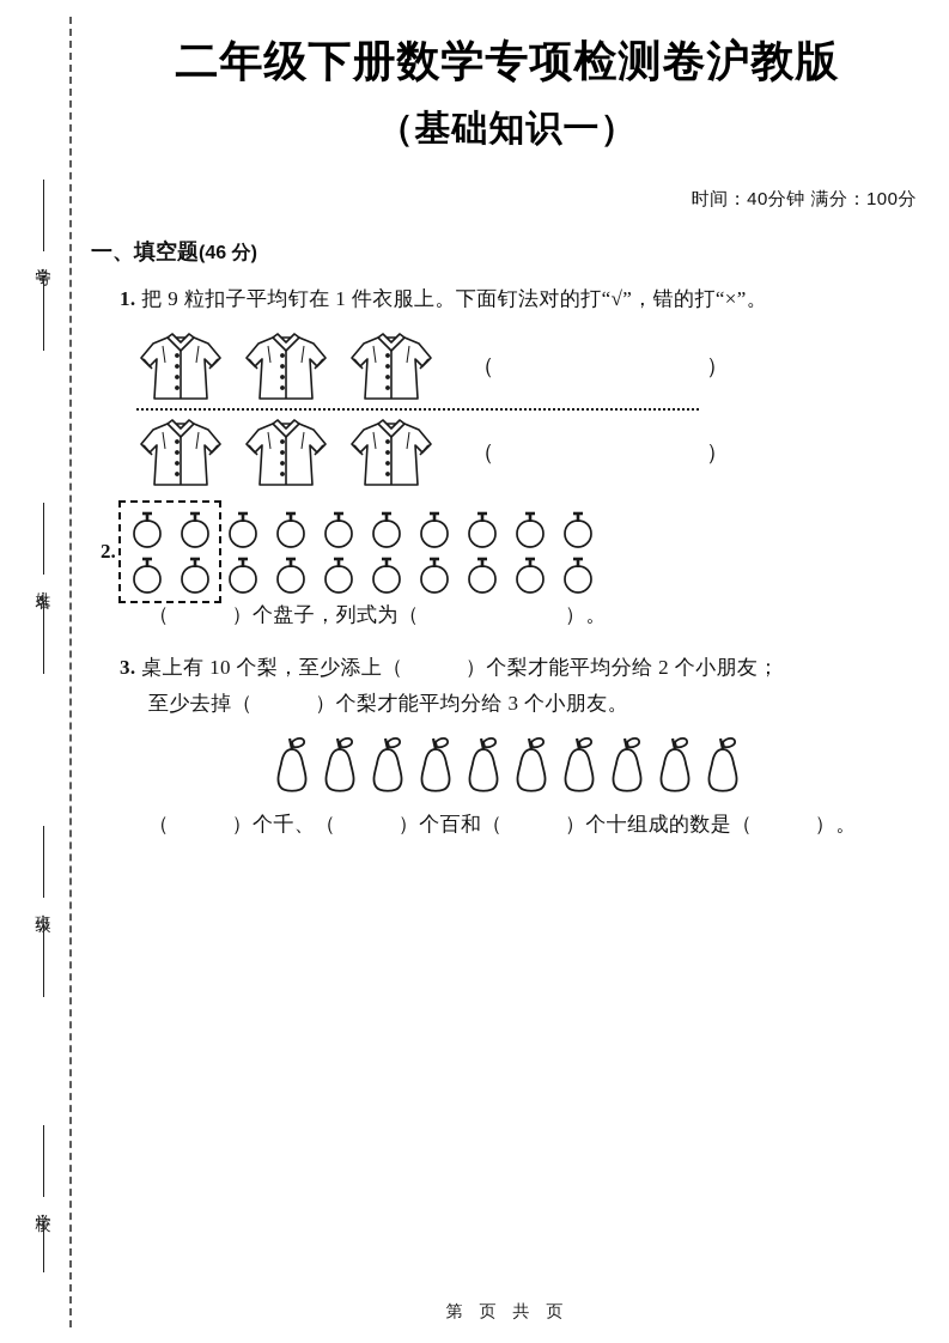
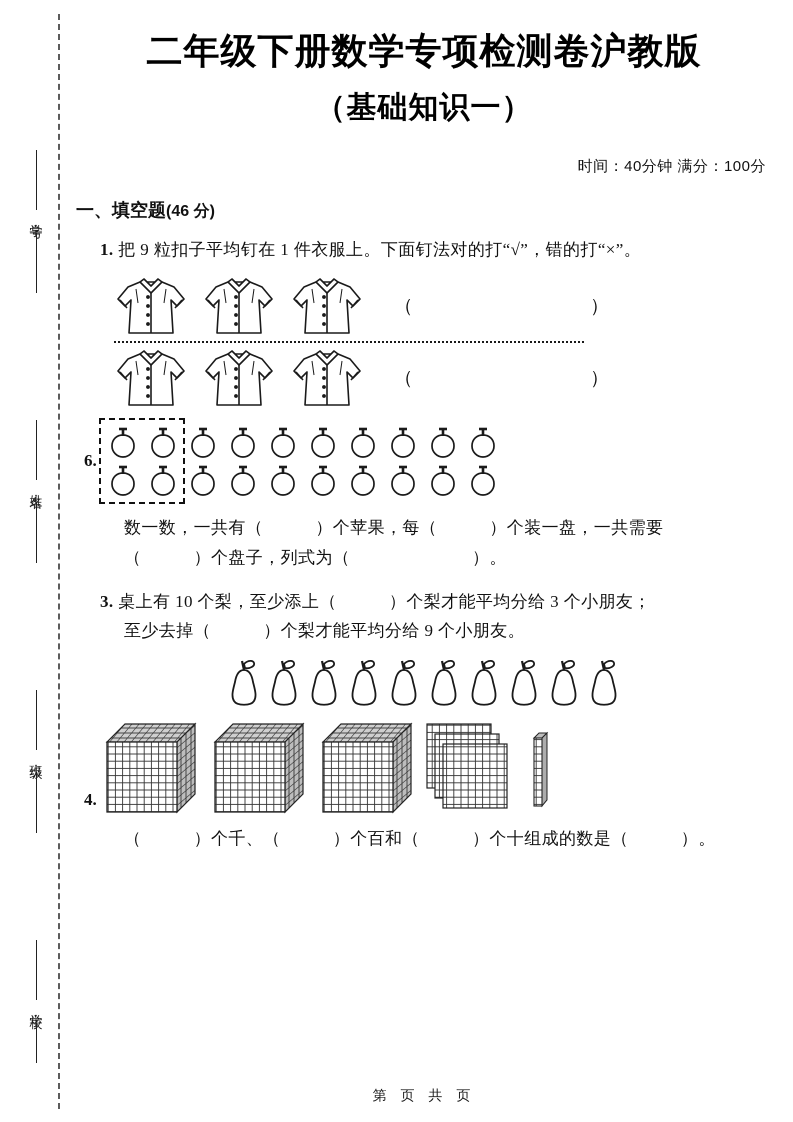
  二年级下册数学专项检测卷沪教版
  （基础知识一）
  时间：40分钟 满分：100分
  一、填空题(46 分)
  1. 把 9 粒扣子平均钉在 1 件衣服上。下面钉法对的打“√”，错的打“×”。
  （ ）
  （ ）
- 2.
+ 6.
+ 数一数，一共有（ ）个苹果，每（ ）个装一盘，一共需要
  （ ）个盘子，列式为（ ）。
- 3. 桌上有 10 个梨，至少添上（ ）个梨才能平均分给 2 个小朋友；
+ 3. 桌上有 10 个梨，至少添上（ ）个梨才能平均分给 3 个小朋友；
- 至少去掉（ ）个梨才能平均分给 3 个小朋友。
+ 至少去掉（ ）个梨才能平均分给 9 个小朋友。
+ 4.
  （ ）个千、（ ）个百和（ ）个十组成的数是（ ）。
  第 页 共 页
